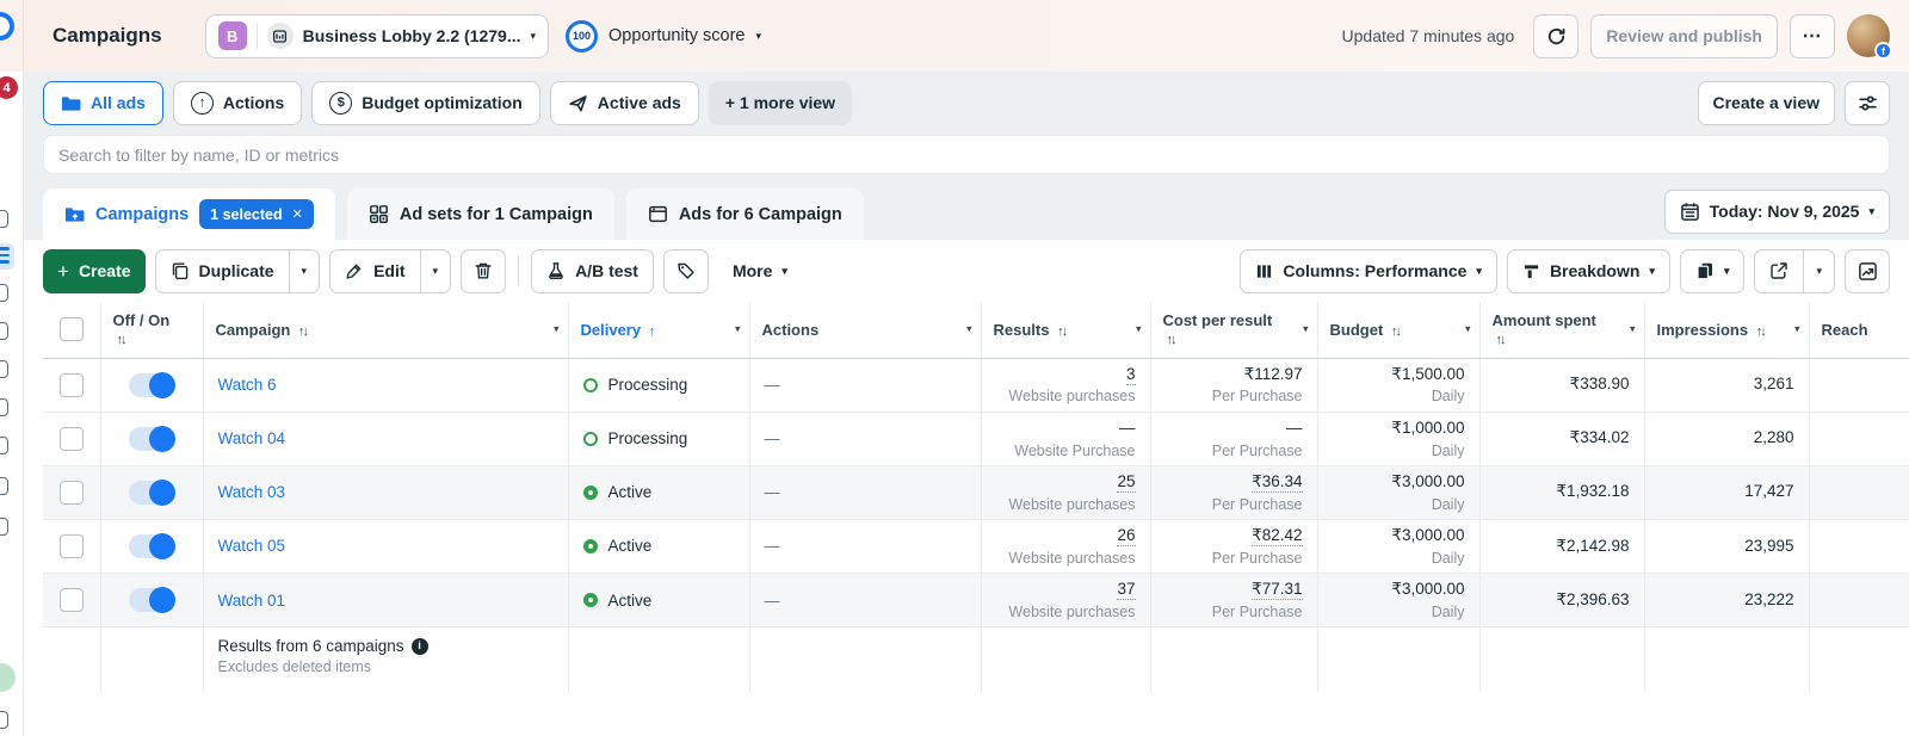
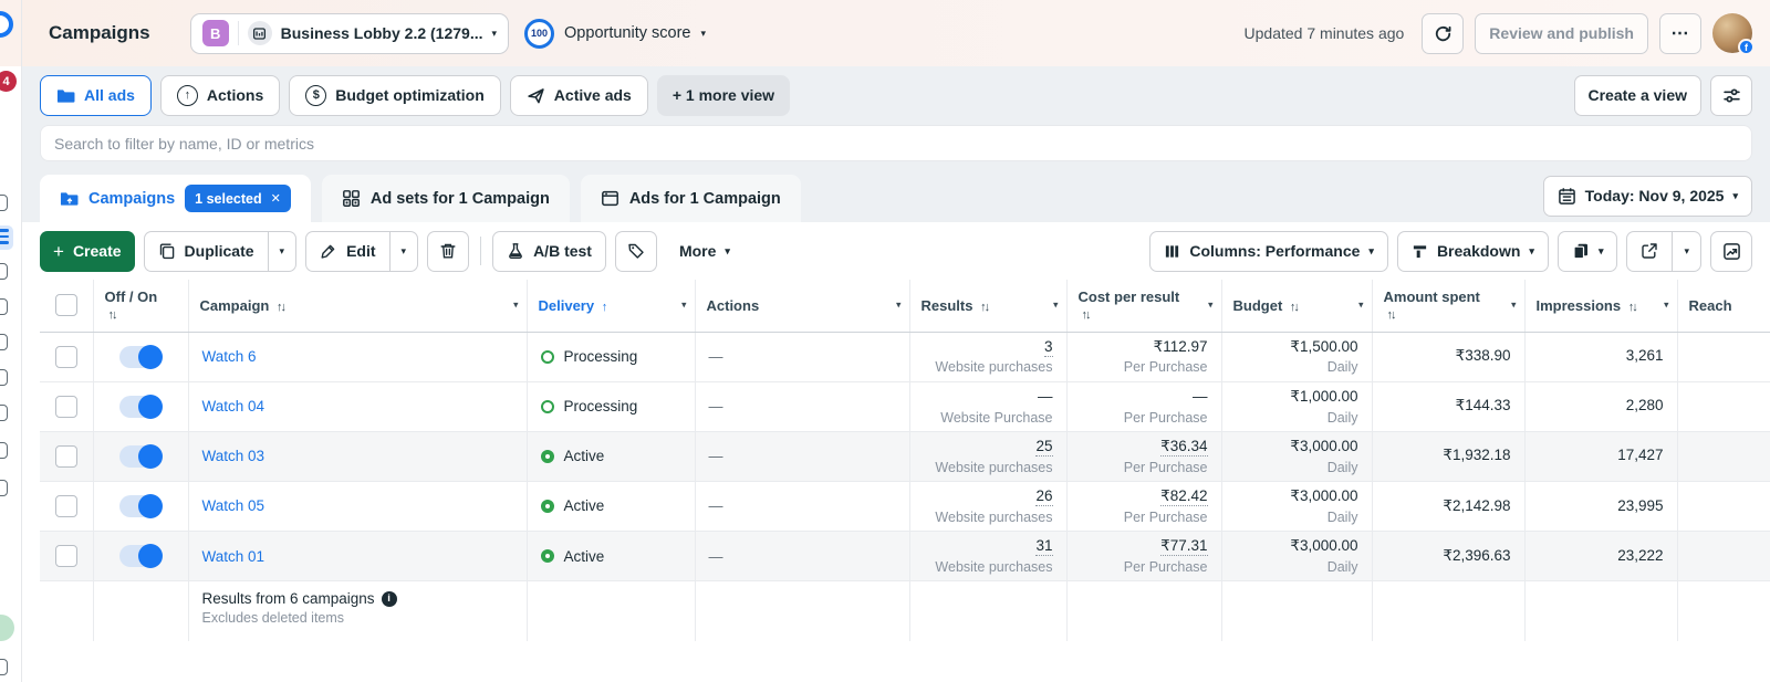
  4
  Campaigns
  B
  Business Lobby 2.2 (1279...
  ▾
  100
  Opportunity score
  ▾
  Updated 7 minutes ago
  Review and publish
  ⋯
  f
  All ads
  ↑
  Actions
  $
  Budget optimization
  Active ads
  + 1 more view
  Create a view
  Search to filter by name, ID or metrics
  Campaigns
  1 selected
  ✕
  Ad sets for 1 Campaign
- Ads for 6 Campaign
+ Ads for 1 Campaign
  Today: Nov 9, 2025
  ▾
  +
  Create
  Duplicate
  ▾
  Edit
  ▾
  A/B test
  More
  ▾
  Columns: Performance
  ▾
  Breakdown
  ▾
  ▾
  ▾
  	Off / On ↑↓	Campaign ↑↓ ▾	Delivery ↑ ▾	Actions ▾	Results ↑↓ ▾	Cost per result ↑↓ ▾	Budget ↑↓ ▾	Amount spent ↑↓ ▾	Impressions ↑↓ ▾	Reach
  		Watch 6	Processing	—	3Website purchases	₹112.97Per Purchase	₹1,500.00Daily	₹338.90	3,261
- 		Watch 04	Processing	—	—Website Purchase	—Per Purchase	₹1,000.00Daily	₹334.02	2,280
+ 		Watch 04	Processing	—	—Website Purchase	—Per Purchase	₹1,000.00Daily	₹144.33	2,280
  		Watch 03	Active	—	25Website purchases	₹36.34Per Purchase	₹3,000.00Daily	₹1,932.18	17,427
  		Watch 05	Active	—	26Website purchases	₹82.42Per Purchase	₹3,000.00Daily	₹2,142.98	23,995
- 		Watch 01	Active	—	37Website purchases	₹77.31Per Purchase	₹3,000.00Daily	₹2,396.63	23,222
+ 		Watch 01	Active	—	31Website purchases	₹77.31Per Purchase	₹3,000.00Daily	₹2,396.63	23,222
  		Results from 6 campaigns i Excludes deleted items
